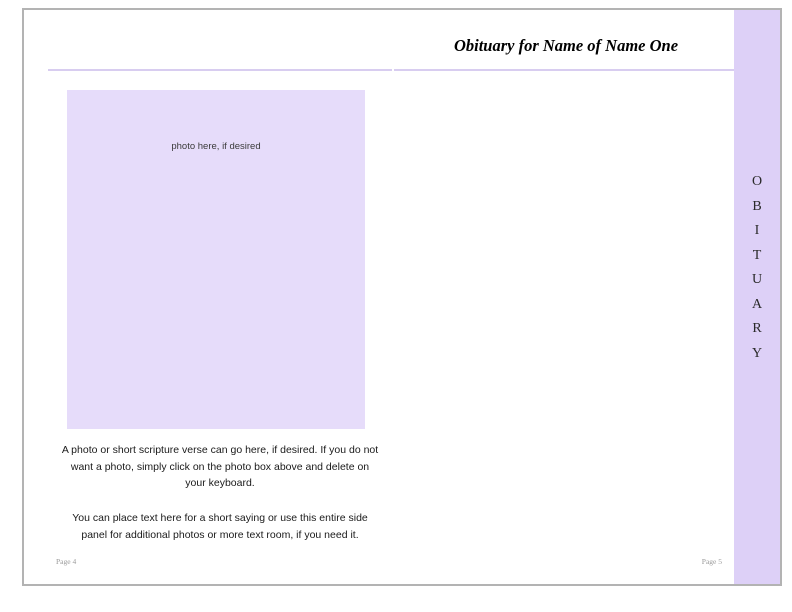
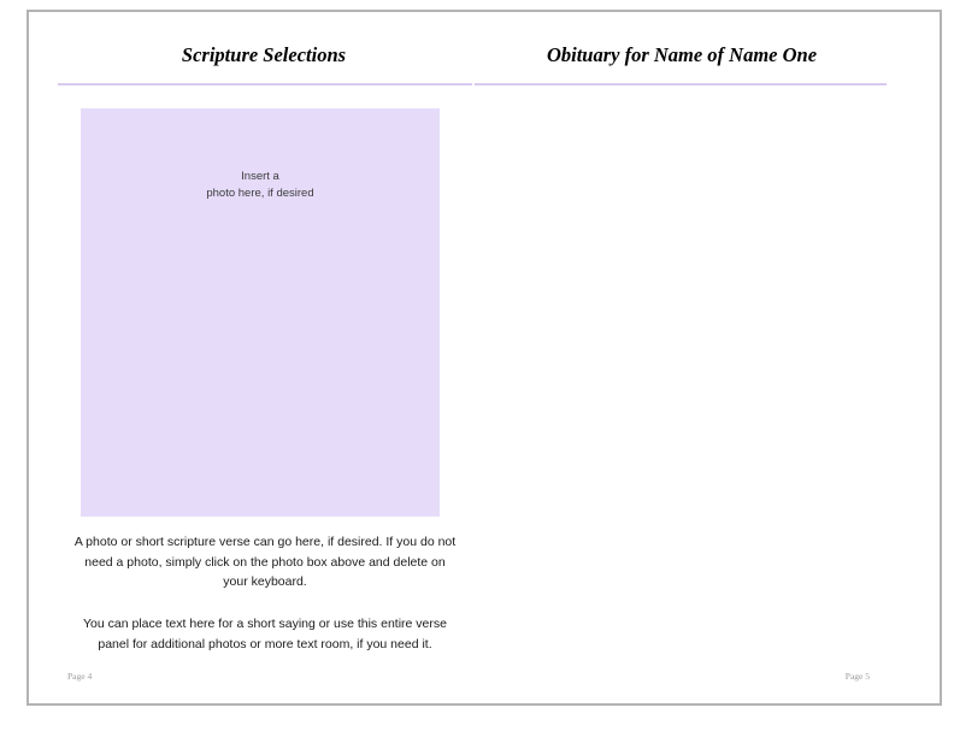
+ Scripture Selections
  Obituary for Name of Name One
+ Insert a
  photo here, if desired
- A photo or short scripture verse can go here, if desired. If you do not want a photo, simply click on the photo box above and delete on your keyboard.
+ A photo or short scripture verse can go here, if desired. If you do not need a photo, simply click on the photo box above and delete on your keyboard.
- You can place text here for a short saying or use this entire side panel for additional photos or more text room, if you need it.
+ You can place text here for a short saying or use this entire verse panel for additional photos or more text room, if you need it.
  Page 4
  Page 5
- O
- B
- I
- T
- U
- A
- R
- Y
